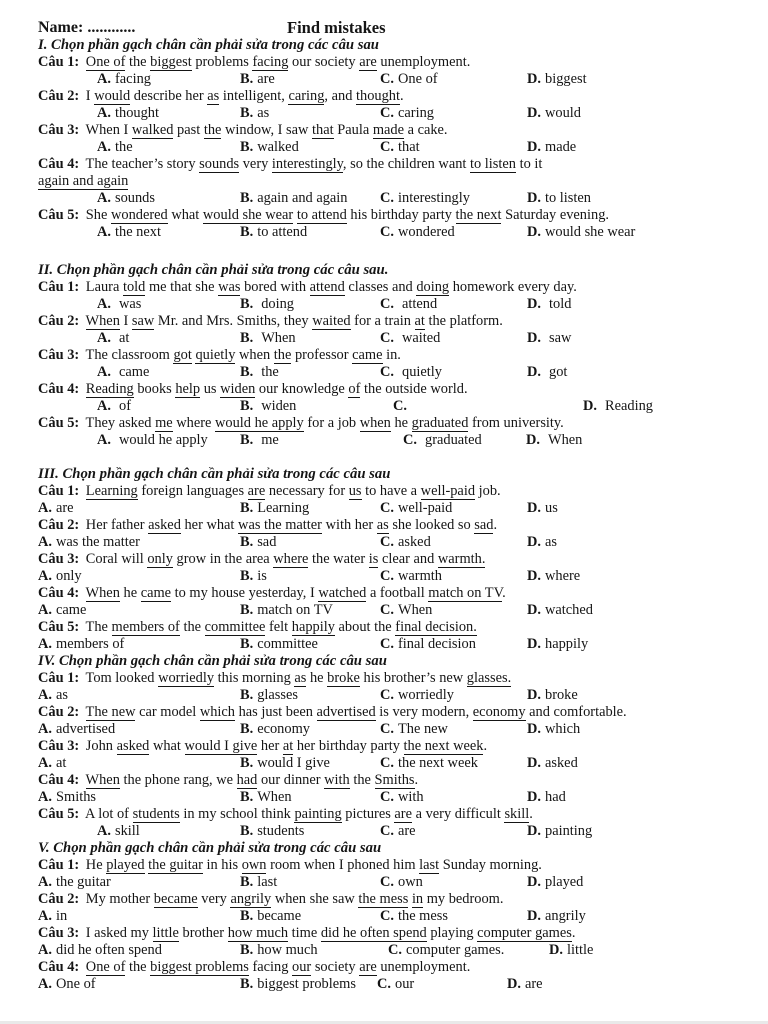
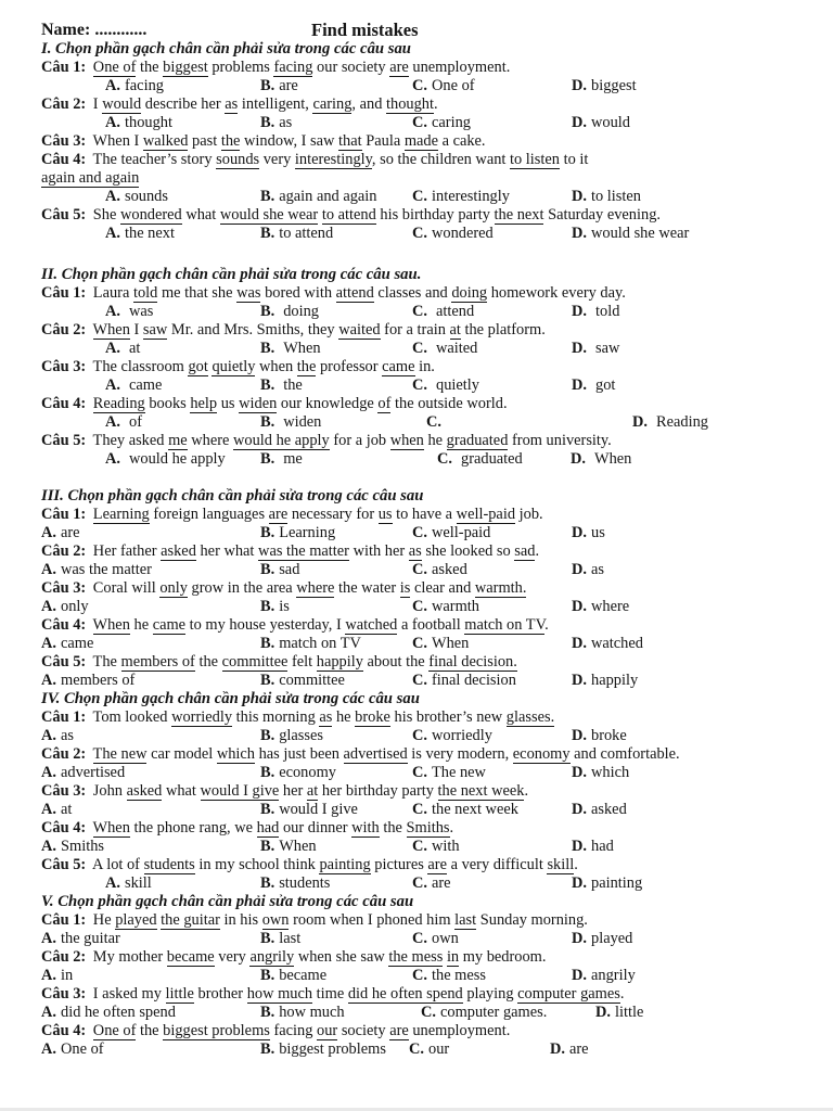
  Name: ............
  Find mistakes
  I. Chọn phần gạch chân cần phải sửa trong các câu sau
  Câu 1: One of the biggest problems facing our society are unemployment.
  A. facing
  B. are
  C. One of
  D. biggest
  Câu 2: I would describe her as intelligent, caring, and thought.
  A. thought
  B. as
  C. caring
  D. would
  Câu 3: When I walked past the window, I saw that Paula made a cake.
- A. the
- B. walked
- C. that
- D. made
  Câu 4: The teacher’s story sounds very interestingly, so the children want to listen to it
  again and again
  A. sounds
  B. again and again
  C. interestingly
  D. to listen
  Câu 5: She wondered what would she wear to attend his birthday party the next Saturday evening.
  A. the next
  B. to attend
  C. wondered
  D. would she wear
  II. Chọn phần gạch chân cần phải sửa trong các câu sau.
  Câu 1: Laura told me that she was bored with attend classes and doing homework every day.
  A. was
  B. doing
  C. attend
  D. told
  Câu 2: When I saw Mr. and Mrs. Smiths, they waited for a train at the platform.
  A. at
  B. When
  C. waited
  D. saw
  Câu 3: The classroom got quietly when the professor came in.
  A. came
  B. the
  C. quietly
  D. got
  Câu 4: Reading books help us widen our knowledge of the outside world.
  A. of
  B. widen
  C.
  D. Reading
  Câu 5: They asked me where would he apply for a job when he graduated from university.
  A. would he apply
  B. me
  C. graduated
  D. When
  III. Chọn phần gạch chân cần phải sửa trong các câu sau
  Câu 1: Learning foreign languages are necessary for us to have a well-paid job.
  A. are
  B. Learning
  C. well-paid
  D. us
  Câu 2: Her father asked her what was the matter with her as she looked so sad.
  A. was the matter
  B. sad
  C. asked
  D. as
  Câu 3: Coral will only grow in the area where the water is clear and warmth.
  A. only
  B. is
  C. warmth
  D. where
  Câu 4: When he came to my house yesterday, I watched a football match on TV.
  A. came
  B. match on TV
  C. When
  D. watched
  Câu 5: The members of the committee felt happily about the final decision.
  A. members of
  B. committee
  C. final decision
  D. happily
  IV. Chọn phần gạch chân cần phải sửa trong các câu sau
  Câu 1: Tom looked worriedly this morning as he broke his brother’s new glasses.
  A. as
  B. glasses
  C. worriedly
  D. broke
  Câu 2: The new car model which has just been advertised is very modern, economy and comfortable.
  A. advertised
  B. economy
  C. The new
  D. which
  Câu 3: John asked what would I give her at her birthday party the next week.
  A. at
  B. would I give
  C. the next week
  D. asked
  Câu 4: When the phone rang, we had our dinner with the Smiths.
  A. Smiths
  B. When
  C. with
  D. had
  Câu 5: A lot of students in my school think painting pictures are a very difficult skill.
  A. skill
  B. students
  C. are
  D. painting
  V. Chọn phần gạch chân cần phải sửa trong các câu sau
  Câu 1: He played the guitar in his own room when I phoned him last Sunday morning.
  A. the guitar
  B. last
  C. own
  D. played
  Câu 2: My mother became very angrily when she saw the mess in my bedroom.
  A. in
  B. became
  C. the mess
  D. angrily
  Câu 3: I asked my little brother how much time did he often spend playing computer games.
  A. did he often spend
  B. how much
  C. computer games.
  D. little
  Câu 4: One of the biggest problems facing our society are unemployment.
  A. One of
  B. biggest problems
  C. our
  D. are
